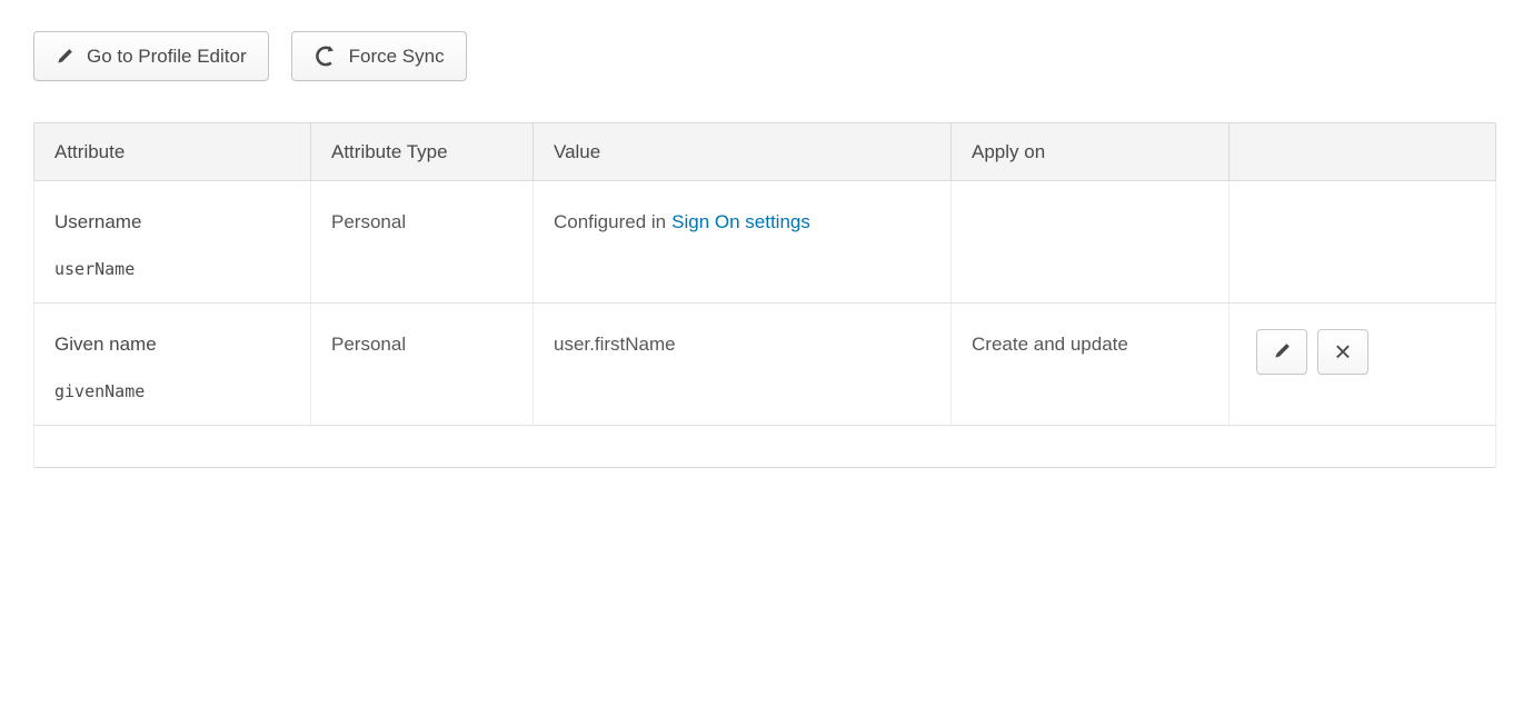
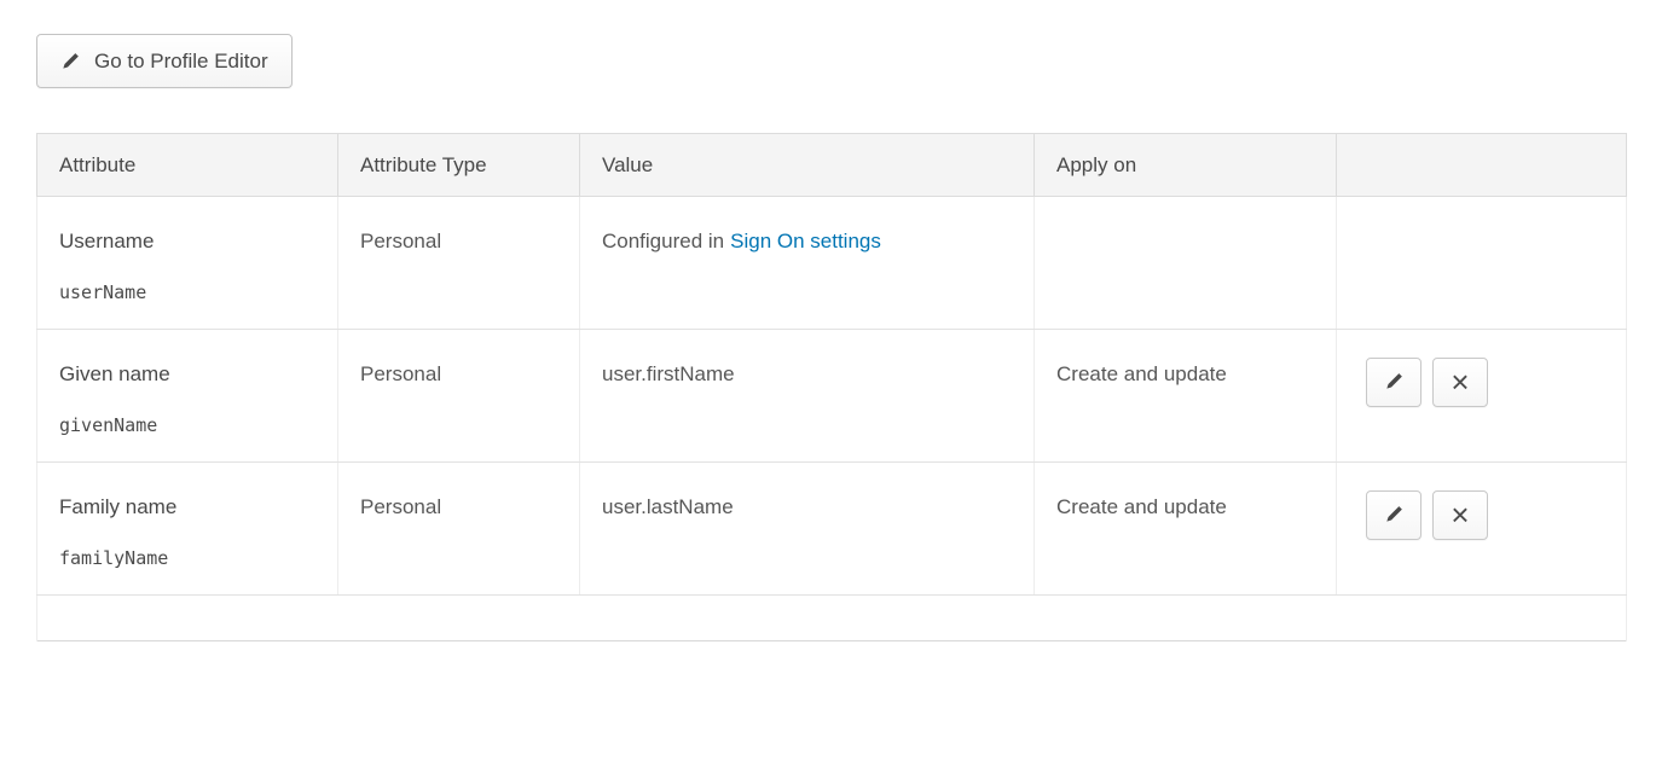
  Go to Profile Editor
- Force Sync
  Attribute	Attribute Type	Value	Apply on
  Username userName	Personal	Configured in Sign On settings
  Given name givenName	Personal	user.firstName	Create and update	×
+ Family name familyName	Personal	user.lastName	Create and update	×
